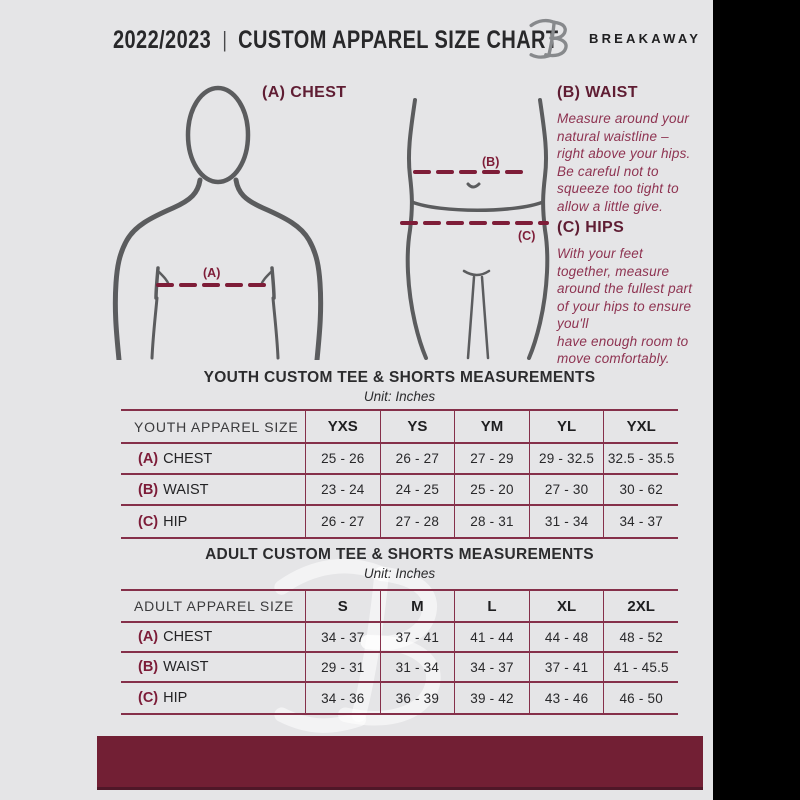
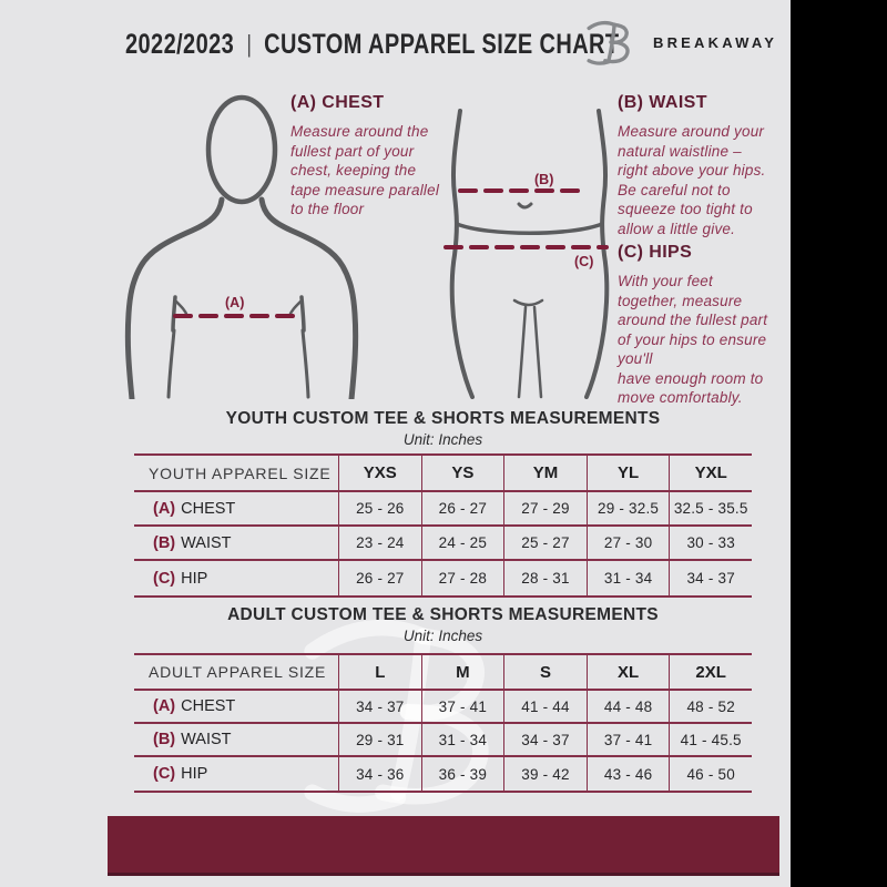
  2022/2023
  |
  CUSTOM APPAREL SIZE CHAR
  BREAKAWAY
  (A)
  (B)
  (C)
  (A) CHEST
+ Measure around the
+ fullest part of your
+ chest, keeping the
+ tape measure parallel
+ to the floor
  (B) WAIST
  Measure around your
  natural waistline –
  right above your hips.
  Be careful not to
  squeeze too tight to
  allow a little give.
  (C) HIPS
  With your feet
  together, measure
  around the fullest part
  of your hips to ensure
  you'll
  have enough room to
  move comfortably.
  YOUTH CUSTOM TEE & SHORTS MEASUREMENTS
  Unit: Inches
  YOUTH APPAREL SIZE
  YXS
  YS
  YM
  YL
  YXL
  (A)
  CHEST
  25 - 26
  26 - 27
  27 - 29
  29 - 32.5
  32.5 - 35.5
  (B)
  WAIST
  23 - 24
  24 - 25
- 25 - 20
+ 25 - 27
  27 - 30
- 30 - 62
+ 30 - 33
  (C)
  HIP
  26 - 27
  27 - 28
  28 - 31
  31 - 34
  34 - 37
  ADULT CUSTOM TEE & SHORTS MEASUREMENTS
  Unit: Inches
  ADULT APPAREL SIZE
- S
+ L
  M
- L
+ S
  XL
  2XL
  (A)
  CHEST
  34 - 37
  37 - 41
  41 - 44
  44 - 48
  48 - 52
  (B)
  WAIST
  29 - 31
  31 - 34
  34 - 37
  37 - 41
  41 - 45.5
  (C)
  HIP
  34 - 36
  36 - 39
  39 - 42
  43 - 46
  46 - 50
